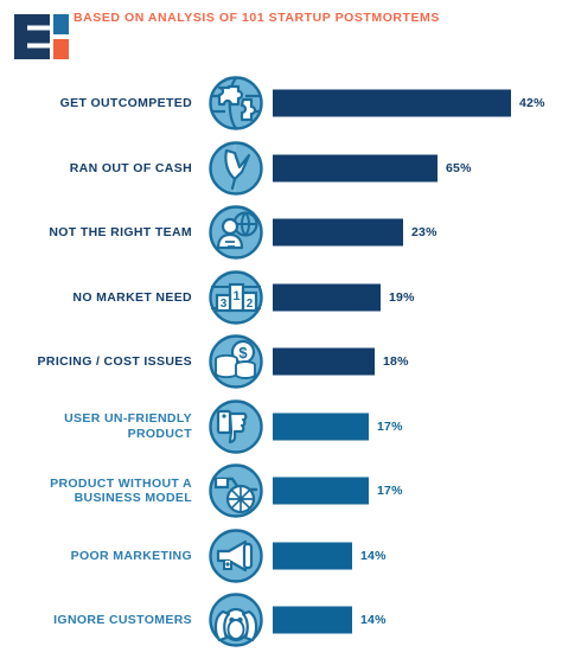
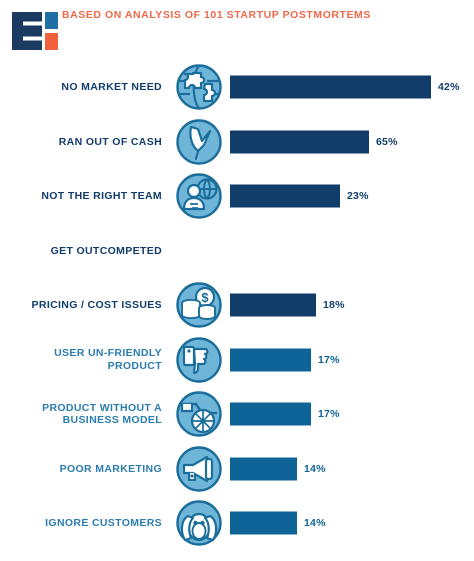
  BASED ON ANALYSIS OF 101 STARTUP POSTMORTEMS
- GET OUTCOMPETED
+ NO MARKET NEED
  42%
  RAN OUT OF CASH
  65%
  NOT THE RIGHT TEAM
  23%
- NO MARKET NEED
+ GET OUTCOMPETED
- 1
- 3
- 2
- 19%
  PRICING / COST ISSUES
  $
  18%
  USER UN-FRIENDLY
  PRODUCT
  17%
  PRODUCT WITHOUT A
  BUSINESS MODEL
  17%
  POOR MARKETING
  14%
  IGNORE CUSTOMERS
  14%
